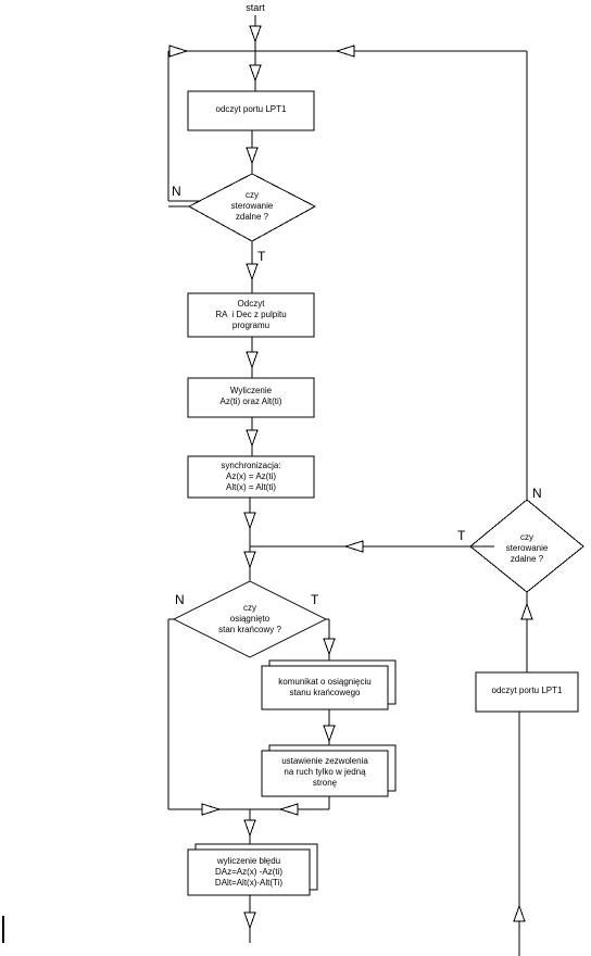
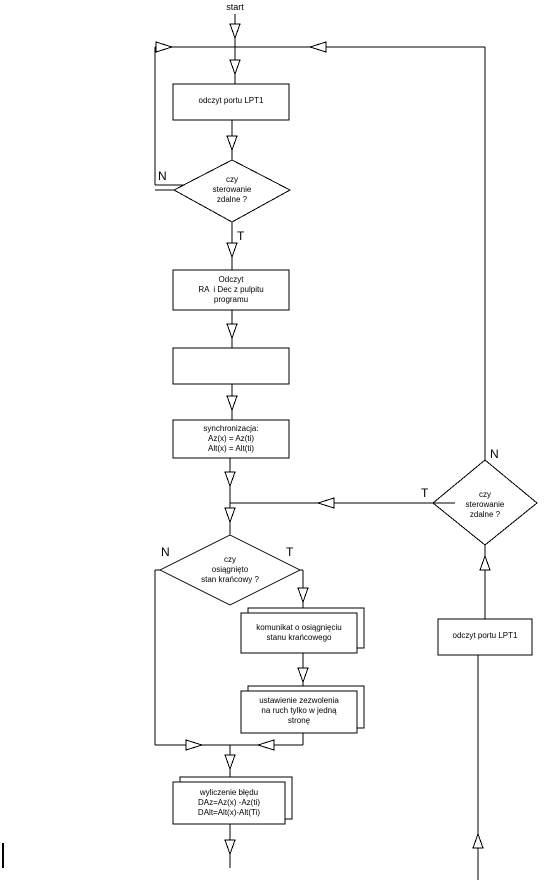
  start
  odczyt portu LPT1
  czy
  sterowanie
  zdalne ?
  Odczyt
  RA i Dec z pulpitu
  programu
- Wyliczenie
- Az(ti) oraz Alt(ti)
  synchronizacja:
  Az(x) = Az(ti)
  Alt(x) = Alt(ti)
  czy
  osiągnięto
  stan krańcowy ?
  komunikat o osiągnięciu
  stanu krańcowego
  ustawienie zezwolenia
  na ruch tylko w jedną
  stronę
  wyliczenie błędu
  DAz=Az(x) -Az(ti)
  DAlt=Alt(x)-Alt(Ti)
  czy
  sterowanie
  zdalne ?
  odczyt portu LPT1
  N
  T
  N
  T
  N
  T
